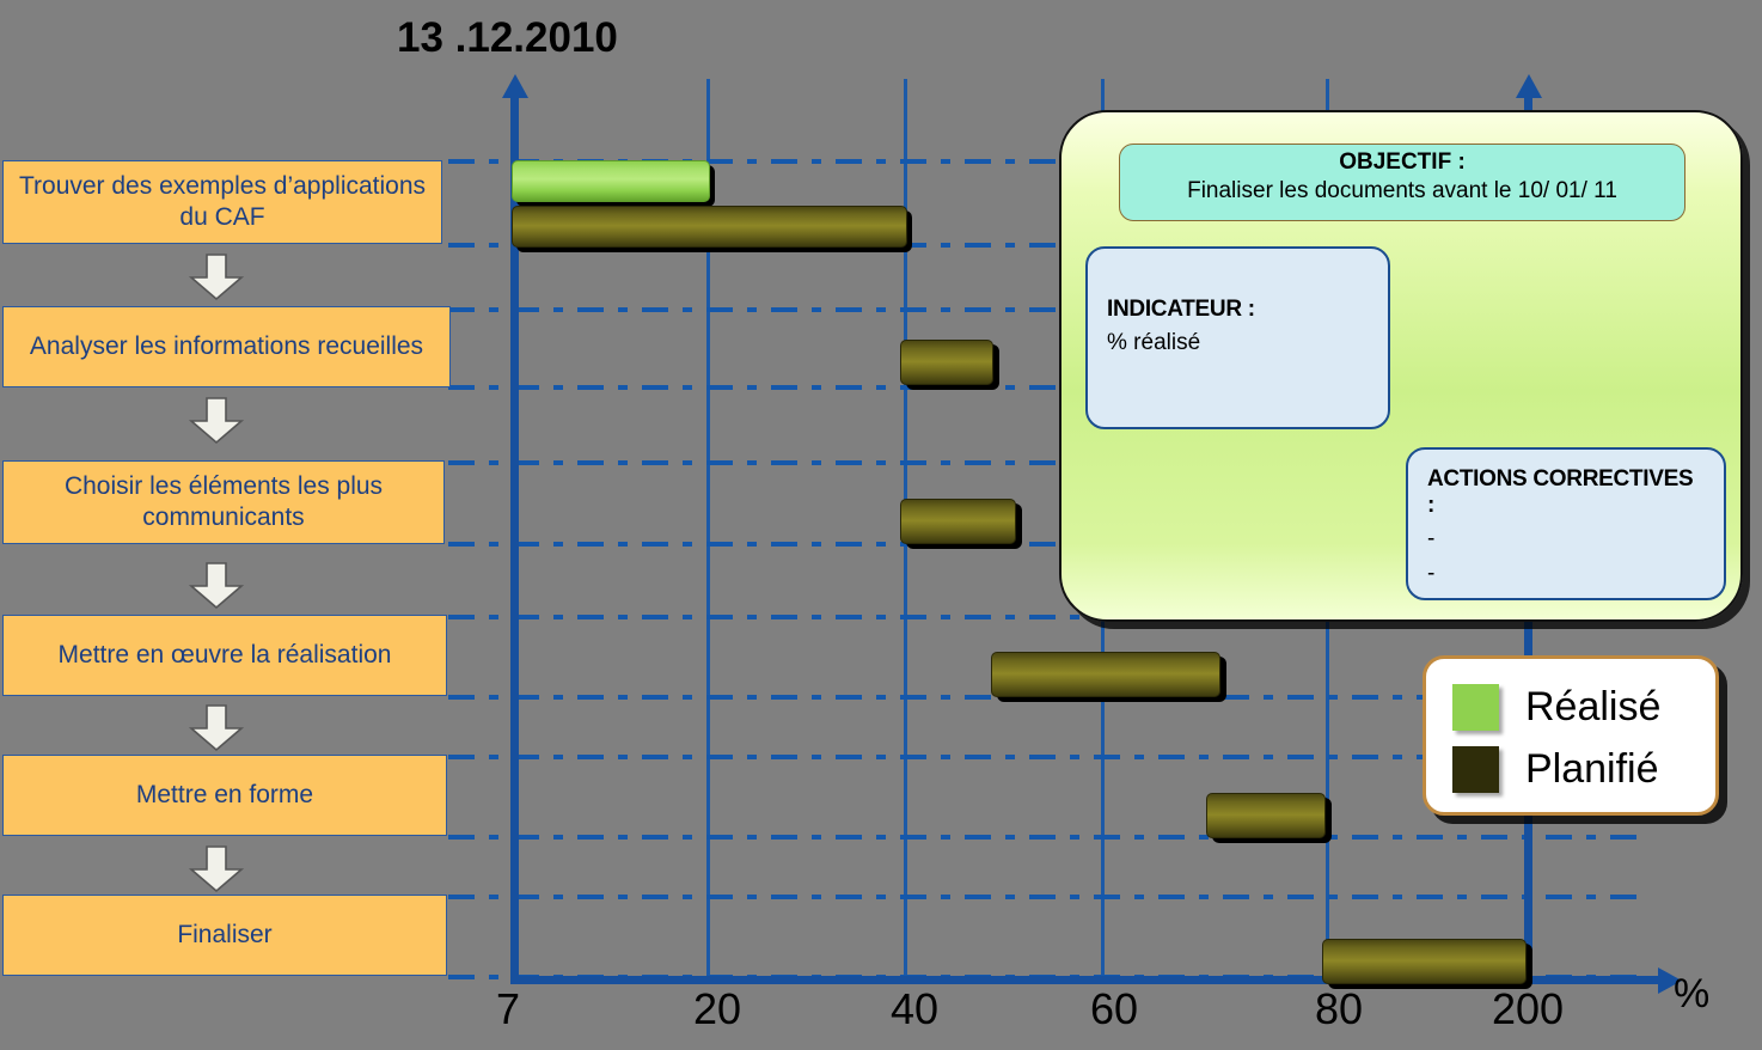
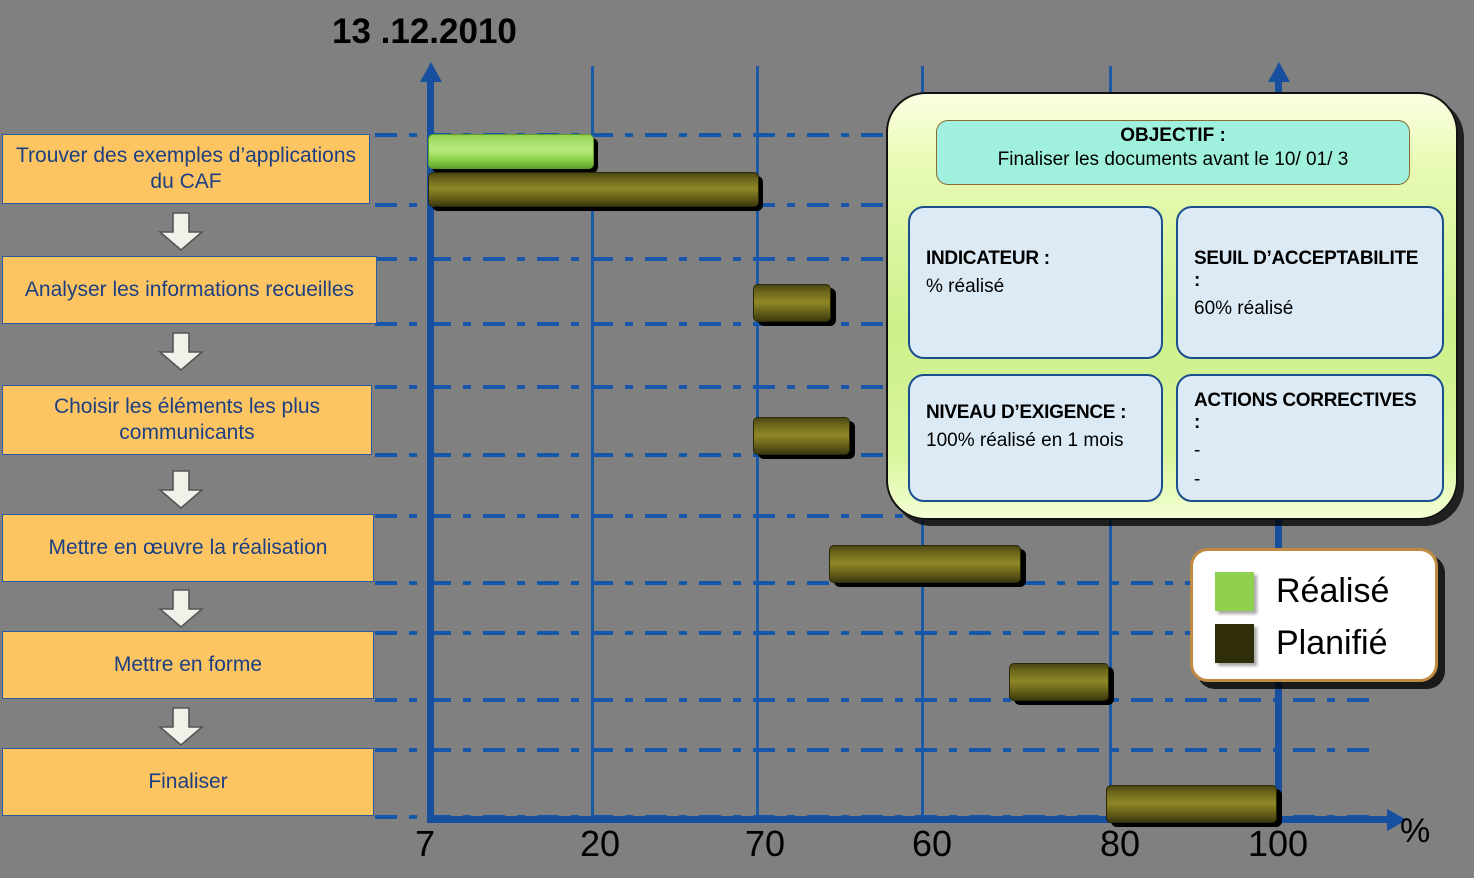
  13 .12.2010
  7
  20
- 40
+ 70
  60
  80
- 200
+ 100
  %
  Trouver des exemples d’applications du CAF
  Analyser les informations recueilles
  Choisir les éléments les plus communicants
  Mettre en œuvre la réalisation
  Mettre en forme
  Finaliser
  OBJECTIF :
- Finaliser les documents avant le 10/ 01/ 11
+ Finaliser les documents avant le 10/ 01/ 3
  INDICATEUR :
  % réalisé
+ SEUIL D’ACCEPTABILITE :
+ 60% réalisé
+ NIVEAU D’EXIGENCE :
+ 100% réalisé en 1 mois
  ACTIONS CORRECTIVES :
  -
  -
  Réalisé
  Planifié
